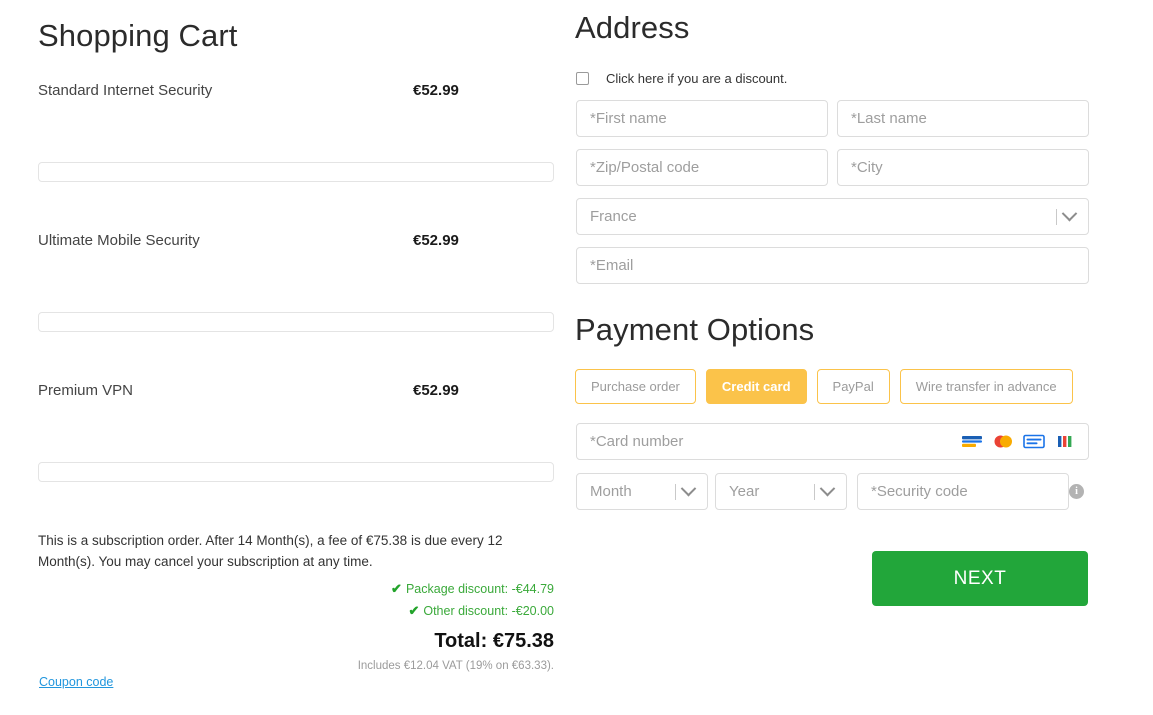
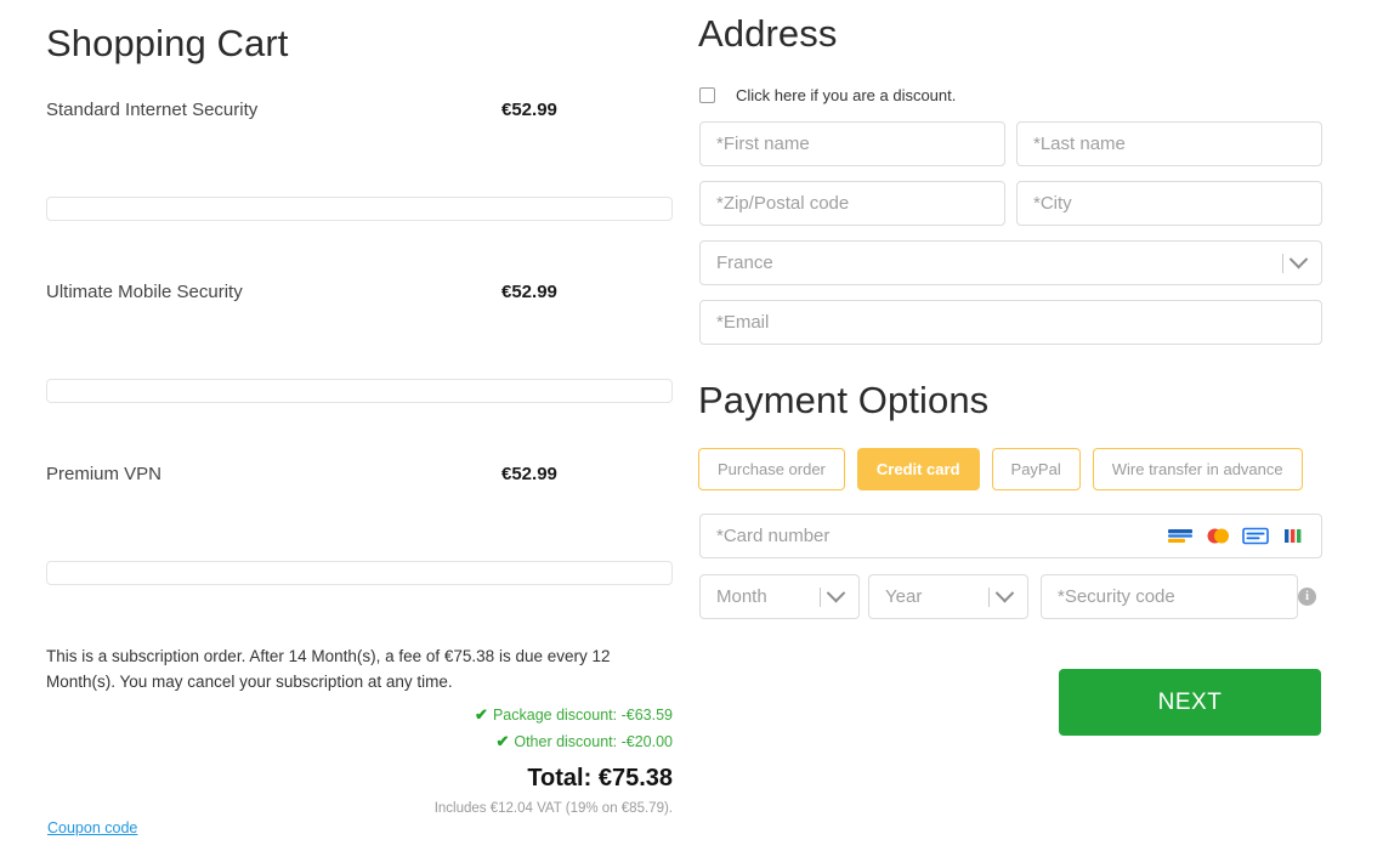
  Shopping Cart
  Standard Internet Security
  €52.99
  Ultimate Mobile Security
  €52.99
  Premium VPN
  €52.99
  This is a subscription order. After 14 Month(s), a fee of €75.38 is due every 12 Month(s). You may cancel your subscription at any time.
- ✔ Package discount: -€44.79
+ ✔ Package discount: -€63.59
  ✔ Other discount: -€20.00
  Total: €75.38
- Includes €12.04 VAT (19% on €63.33).
+ Includes €12.04 VAT (19% on €85.79).
  Coupon code
  Address
  Click here if you are a discount.
  *First name
  *Last name
  *Zip/Postal code
  *City
  France
  *Email
  Payment Options
  Purchase order
  Credit card
  PayPal
  Wire transfer in advance
  *Card number
  Month
  Year
  *Security code
  i
  NEXT
